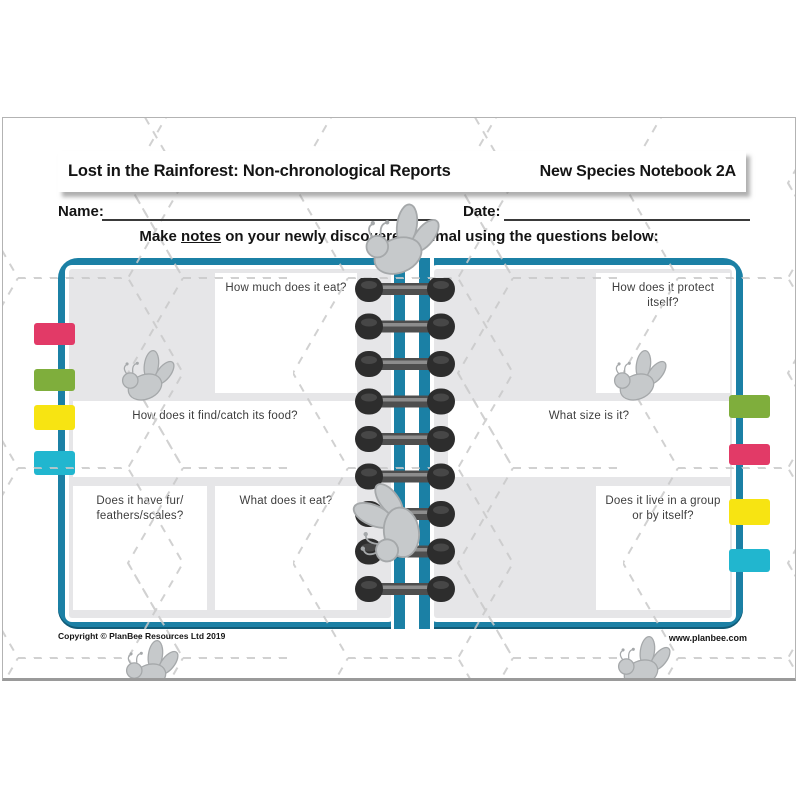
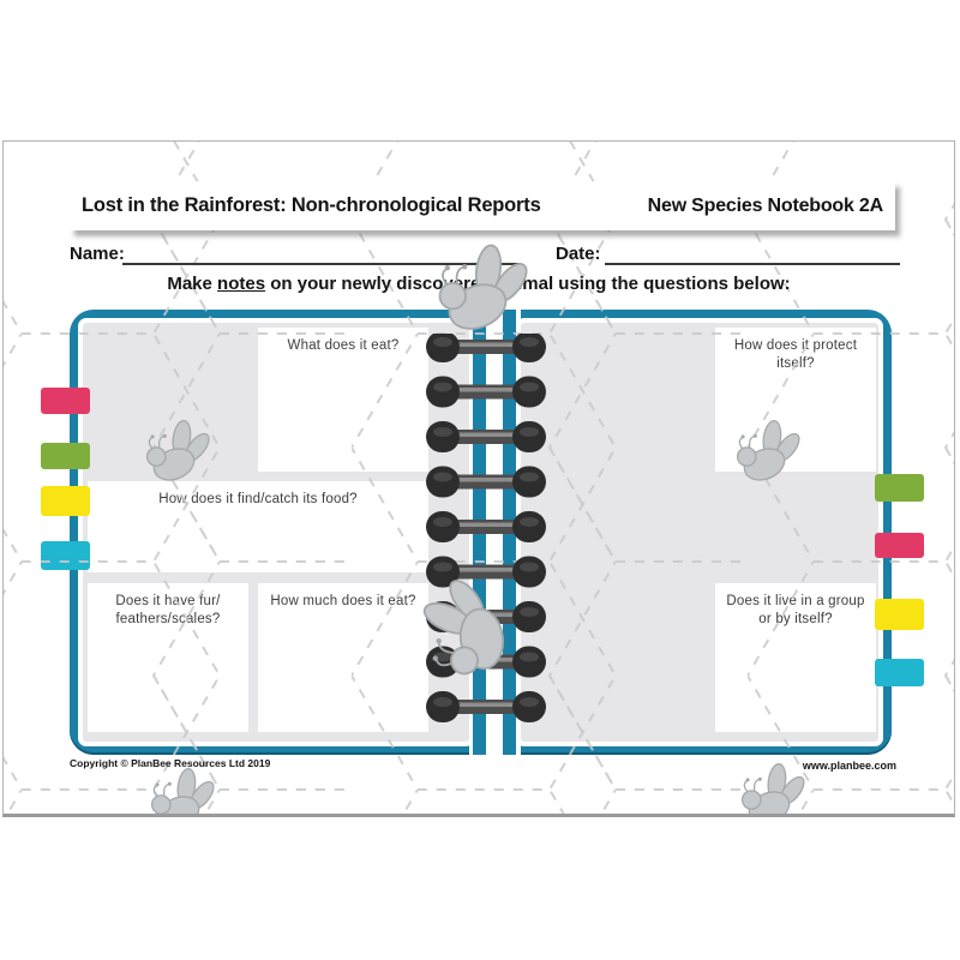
  Lost in the Rainforest: Non-chronological Reports
  New Species Notebook 2A
  Name:
  Date:
  Make notes on your newly discoremal using the questions below:
- How much does it eat?
+ What does it eat?
  How does it find/catch its food?
  Does it have fur/ feathers/scales?
- What does it eat?
+ How much does it eat?
  How does it protect itself?
- What size is it?
  Does it live in a group or by itself?
  Copyright © PlanBee Resources Ltd 2019
  www.planbee.com
